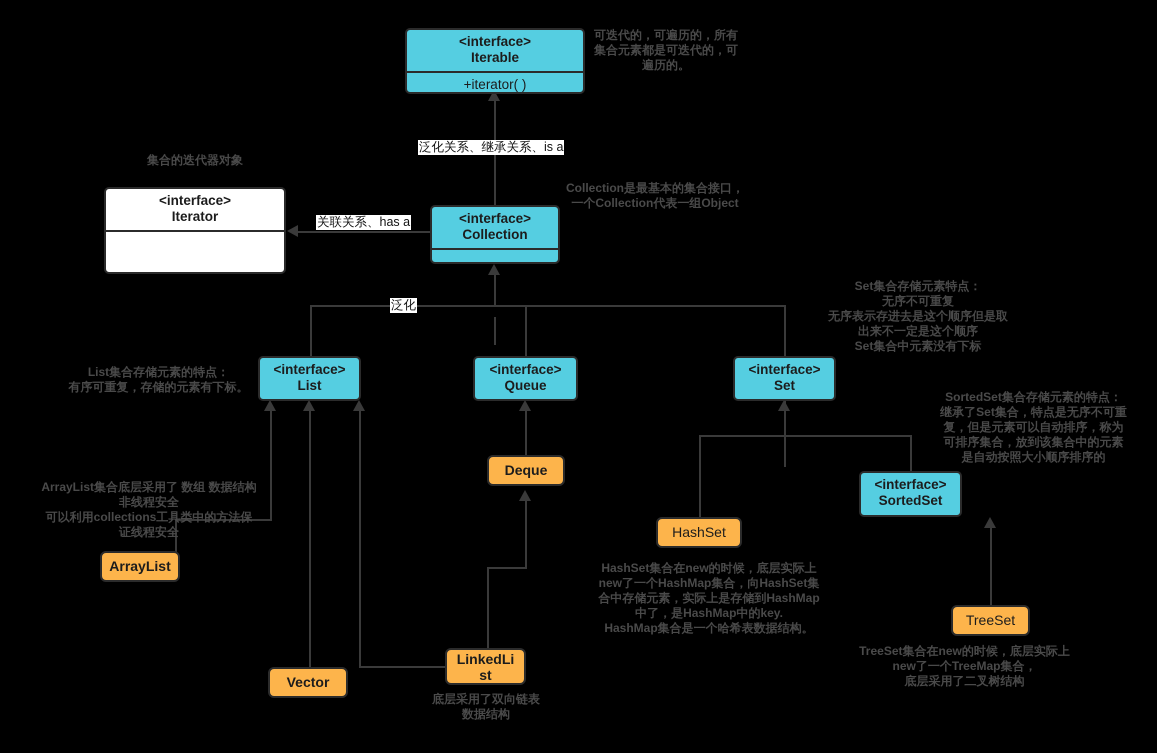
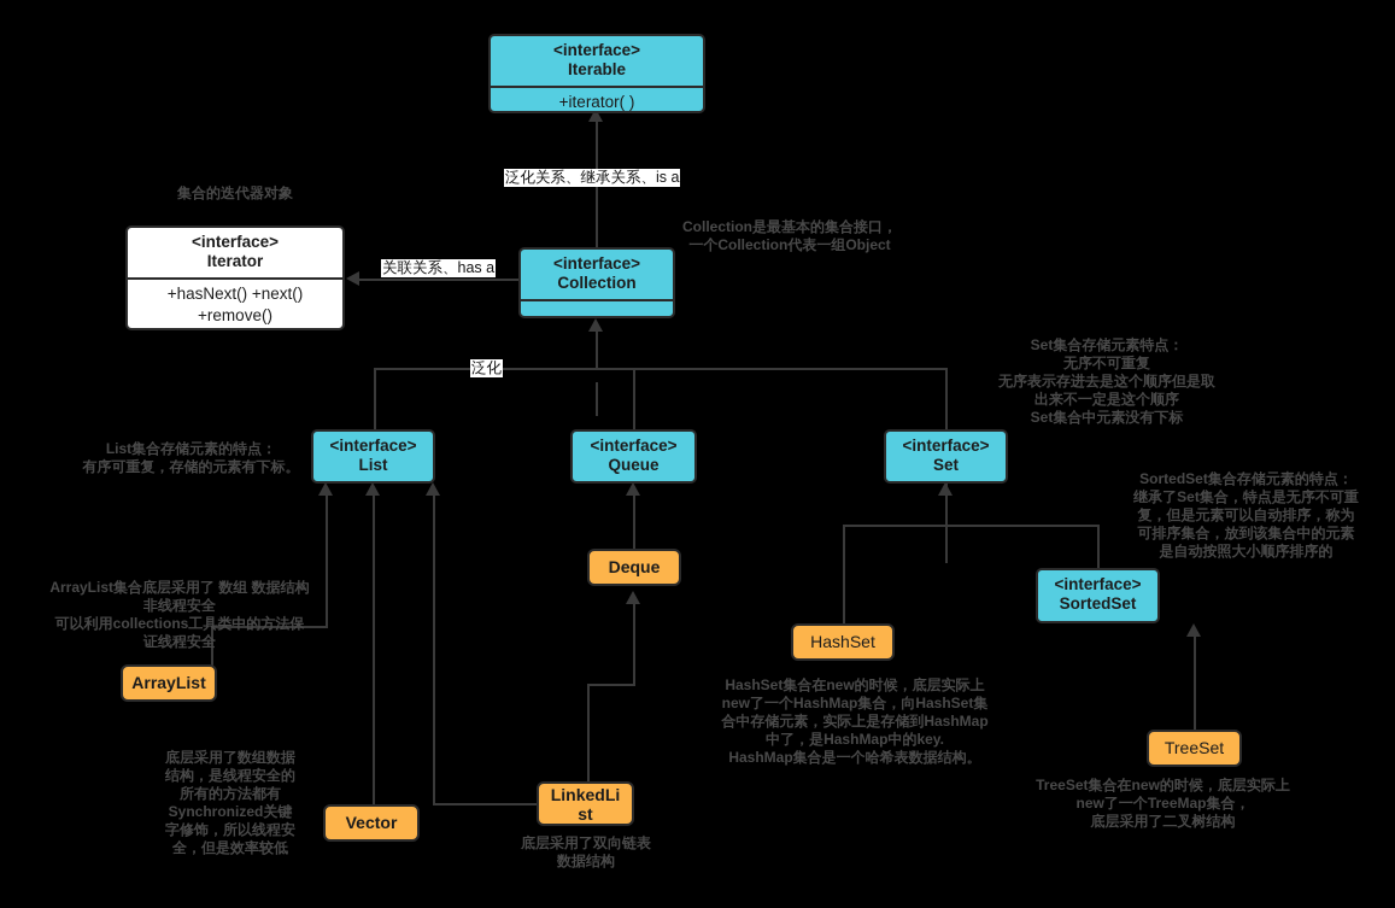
  <interface>
  Iterable
  +iterator( )
  <interface>
  Iterator
+ +hasNext() +next() +remove()
  <interface>
  Collection
  <interface>
  List
  <interface>
  Queue
  <interface>
  Set
  <interface>
  SortedSet
  ArrayList
  Vector
  LinkedList
  Deque
  HashSet
  TreeSet
  泛化关系、继承关系、is a
  关联关系、has a
  泛化
- 可迭代的，可遍历的，所有
- 集合元素都是可迭代的，可
- 遍历的。
  集合的迭代器对象
  Collection是最基本的集合接口，
  一个Collection代表一组Object
  List集合存储元素的特点：
  有序可重复，存储的元素有下标。
  ArrayList集合底层采用了 数组 数据结构
  非线程安全
  可以利用collections工具类中的方法保
  证线程安全
+ 底层采用了数组数据
+ 结构，是线程安全的
+ 所有的方法都有
+ Synchronized关键
+ 字修饰，所以线程安
+ 全，但是效率较低
  底层采用了双向链表
  数据结构
  Set集合存储元素特点：
  无序不可重复
  无序表示存进去是这个顺序但是取
  出来不一定是这个顺序
  Set集合中元素没有下标
  SortedSet集合存储元素的特点：
  继承了Set集合，特点是无序不可重
  复，但是元素可以自动排序，称为
  可排序集合，放到该集合中的元素
  是自动按照大小顺序排序的
  HashSet集合在new的时候，底层实际上
  new了一个HashMap集合，向HashSet集
  合中存储元素，实际上是存储到HashMap
  中了，是HashMap中的key.
  HashMap集合是一个哈希表数据结构。
  TreeSet集合在new的时候，底层实际上
  new了一个TreeMap集合，
  底层采用了二叉树结构
